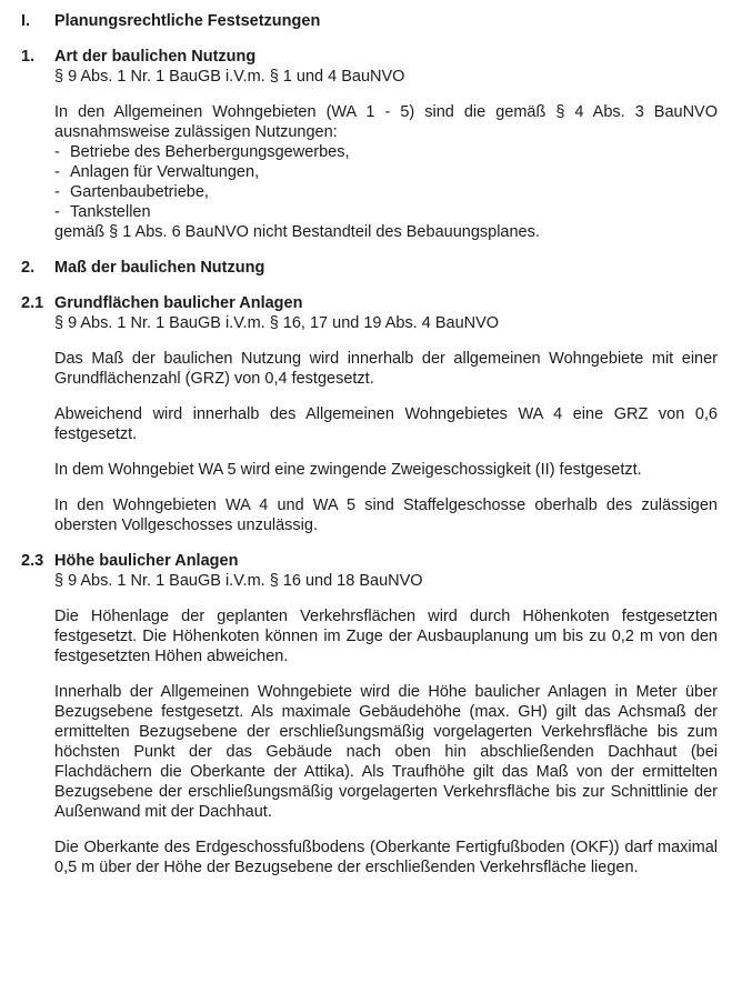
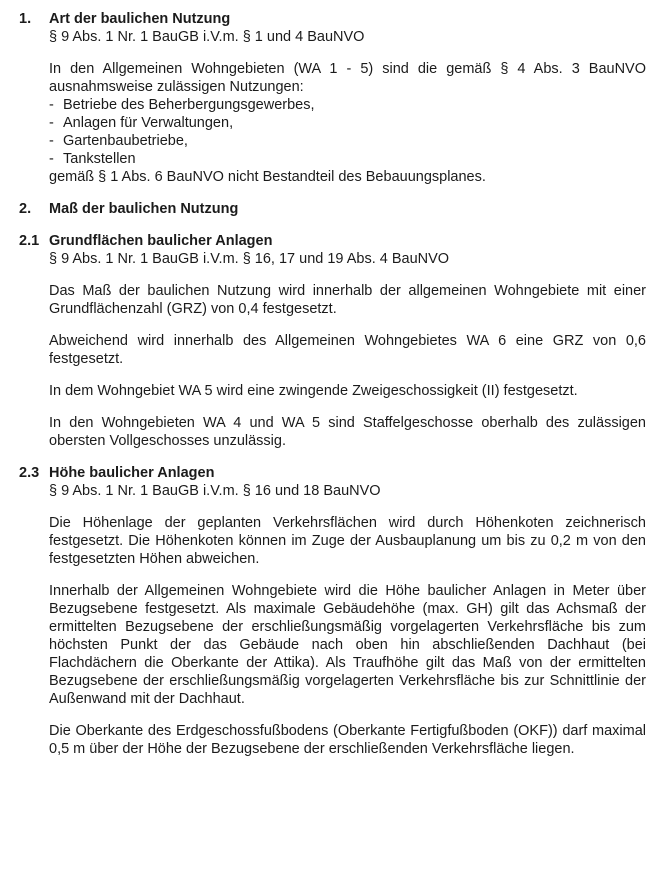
- I.
- Planungsrechtliche Festsetzungen
  1.
  Art der baulichen Nutzung
  § 9 Abs. 1 Nr. 1 BauGB i.V.m. § 1 und 4 BauNVO
  In den Allgemeinen Wohngebieten (WA 1 - 5) sind die gemäß § 4 Abs. 3 BauNVO ausnahmsweise zulässigen Nutzungen:
  -
  Betriebe des Beherbergungsgewerbes,
  -
  Anlagen für Verwaltungen,
  -
  Gartenbaubetriebe,
  -
  Tankstellen
  gemäß § 1 Abs. 6 BauNVO nicht Bestandteil des Bebauungsplanes.
  2.
  Maß der baulichen Nutzung
  2.1
  Grundflächen baulicher Anlagen
  § 9 Abs. 1 Nr. 1 BauGB i.V.m. § 16, 17 und 19 Abs. 4 BauNVO
  Das Maß der baulichen Nutzung wird innerhalb der allgemeinen Wohngebiete mit einer Grundflächenzahl (GRZ) von 0,4 festgesetzt.
- Abweichend wird innerhalb des Allgemeinen Wohngebietes WA 4 eine GRZ von 0,6 festgesetzt.
+ Abweichend wird innerhalb des Allgemeinen Wohngebietes WA 6 eine GRZ von 0,6 festgesetzt.
  In dem Wohngebiet WA 5 wird eine zwingende Zweigeschossigkeit (II) festgesetzt.
  In den Wohngebieten WA 4 und WA 5 sind Staffelgeschosse oberhalb des zulässigen obersten Vollgeschosses unzulässig.
  2.3
  Höhe baulicher Anlagen
  § 9 Abs. 1 Nr. 1 BauGB i.V.m. § 16 und 18 BauNVO
- Die Höhenlage der geplanten Verkehrsflächen wird durch Höhenkoten festgesetzten festgesetzt. Die Höhenkoten können im Zuge der Ausbauplanung um bis zu 0,2 m von den festgesetzten Höhen abweichen.
+ Die Höhenlage der geplanten Verkehrsflächen wird durch Höhenkoten zeichnerisch festgesetzt. Die Höhenkoten können im Zuge der Ausbauplanung um bis zu 0,2 m von den festgesetzten Höhen abweichen.
  Innerhalb der Allgemeinen Wohngebiete wird die Höhe baulicher Anlagen in Meter über Bezugsebene festgesetzt. Als maximale Gebäudehöhe (max. GH) gilt das Achsmaß der ermittelten Bezugsebene der erschließungsmäßig vorgelagerten Verkehrsfläche bis zum höchsten Punkt der das Gebäude nach oben hin abschließenden Dachhaut (bei Flachdächern die Oberkante der Attika). Als Traufhöhe gilt das Maß von der ermittelten Bezugsebene der erschließungsmäßig vorgelagerten Verkehrsfläche bis zur Schnittlinie der Außenwand mit der Dachhaut.
  Die Oberkante des Erdgeschossfußbodens (Oberkante Fertigfußboden (OKF)) darf maximal 0,5 m über der Höhe der Bezugsebene der erschließenden Verkehrsfläche liegen.
